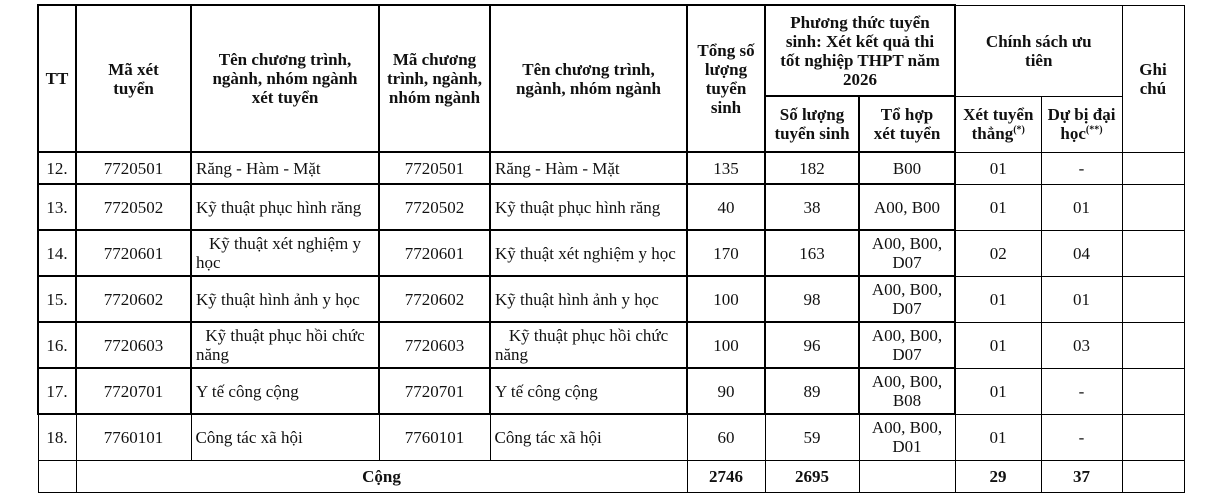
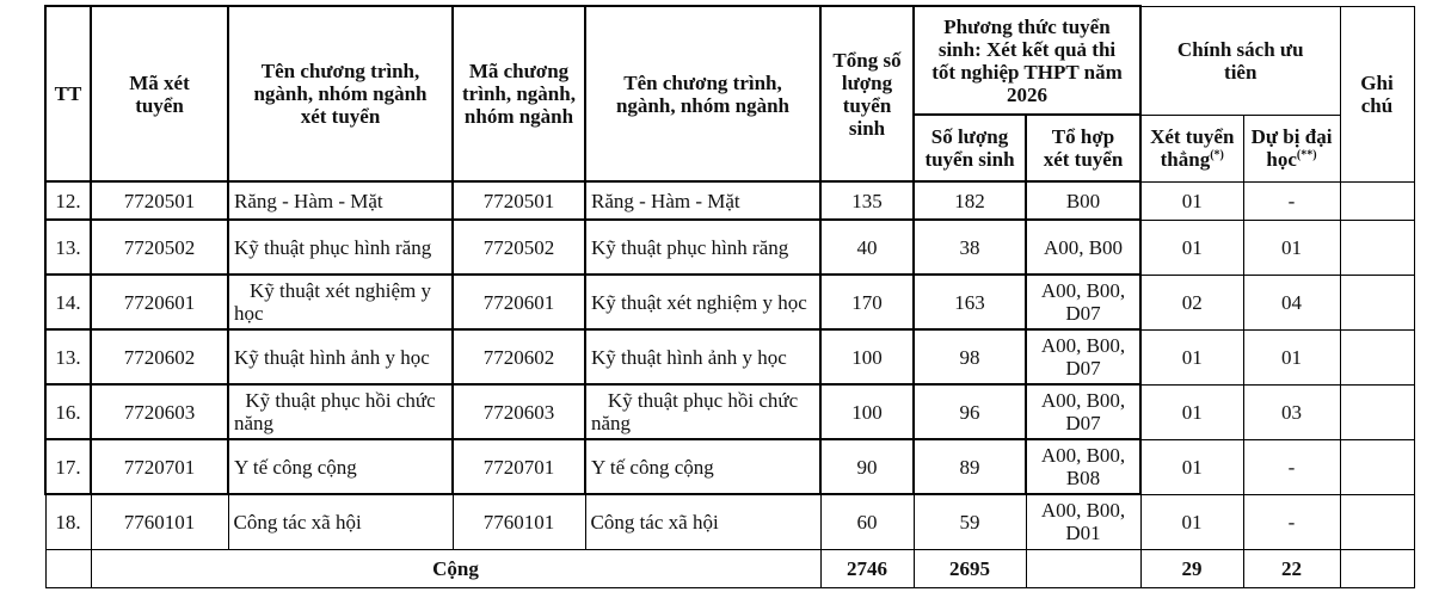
  TT	Mã xét tuyển	Tên chương trình, ngành, nhóm ngành xét tuyển	Mã chương trình, ngành, nhóm ngành	Tên chương trình, ngành, nhóm ngành	Tổng số lượng tuyển sinh	Phương thức tuyển sinh: Xét kết quả thi tốt nghiệp THPT năm 2026	Chính sách ưu tiên	Ghi chú
  Số lượng tuyển sinh	Tổ hợp xét tuyển	Xét tuyển thẳng(*)	Dự bị đại học(**)
  12.	7720501	Răng - Hàm - Mặt	7720501	Răng - Hàm - Mặt	135	182	B00	01	-
  13.	7720502	Kỹ thuật phục hình răng	7720502	Kỹ thuật phục hình răng	40	38	A00, B00	01	01
  14.	7720601	Kỹ thuật xét nghiệm y học	7720601	Kỹ thuật xét nghiệm y học	170	163	A00, B00, D07	02	04
- 15.	7720602	Kỹ thuật hình ảnh y học	7720602	Kỹ thuật hình ảnh y học	100	98	A00, B00, D07	01	01
+ 13.	7720602	Kỹ thuật hình ảnh y học	7720602	Kỹ thuật hình ảnh y học	100	98	A00, B00, D07	01	01
  16.	7720603	Kỹ thuật phục hồi chức năng	7720603	Kỹ thuật phục hồi chức năng	100	96	A00, B00, D07	01	03
  17.	7720701	Y tế công cộng	7720701	Y tế công cộng	90	89	A00, B00, B08	01	-
  18.	7760101	Công tác xã hội	7760101	Công tác xã hội	60	59	A00, B00, D01	01	-
- 	Cộng	2746	2695		29	37
+ 	Cộng	2746	2695		29	22
